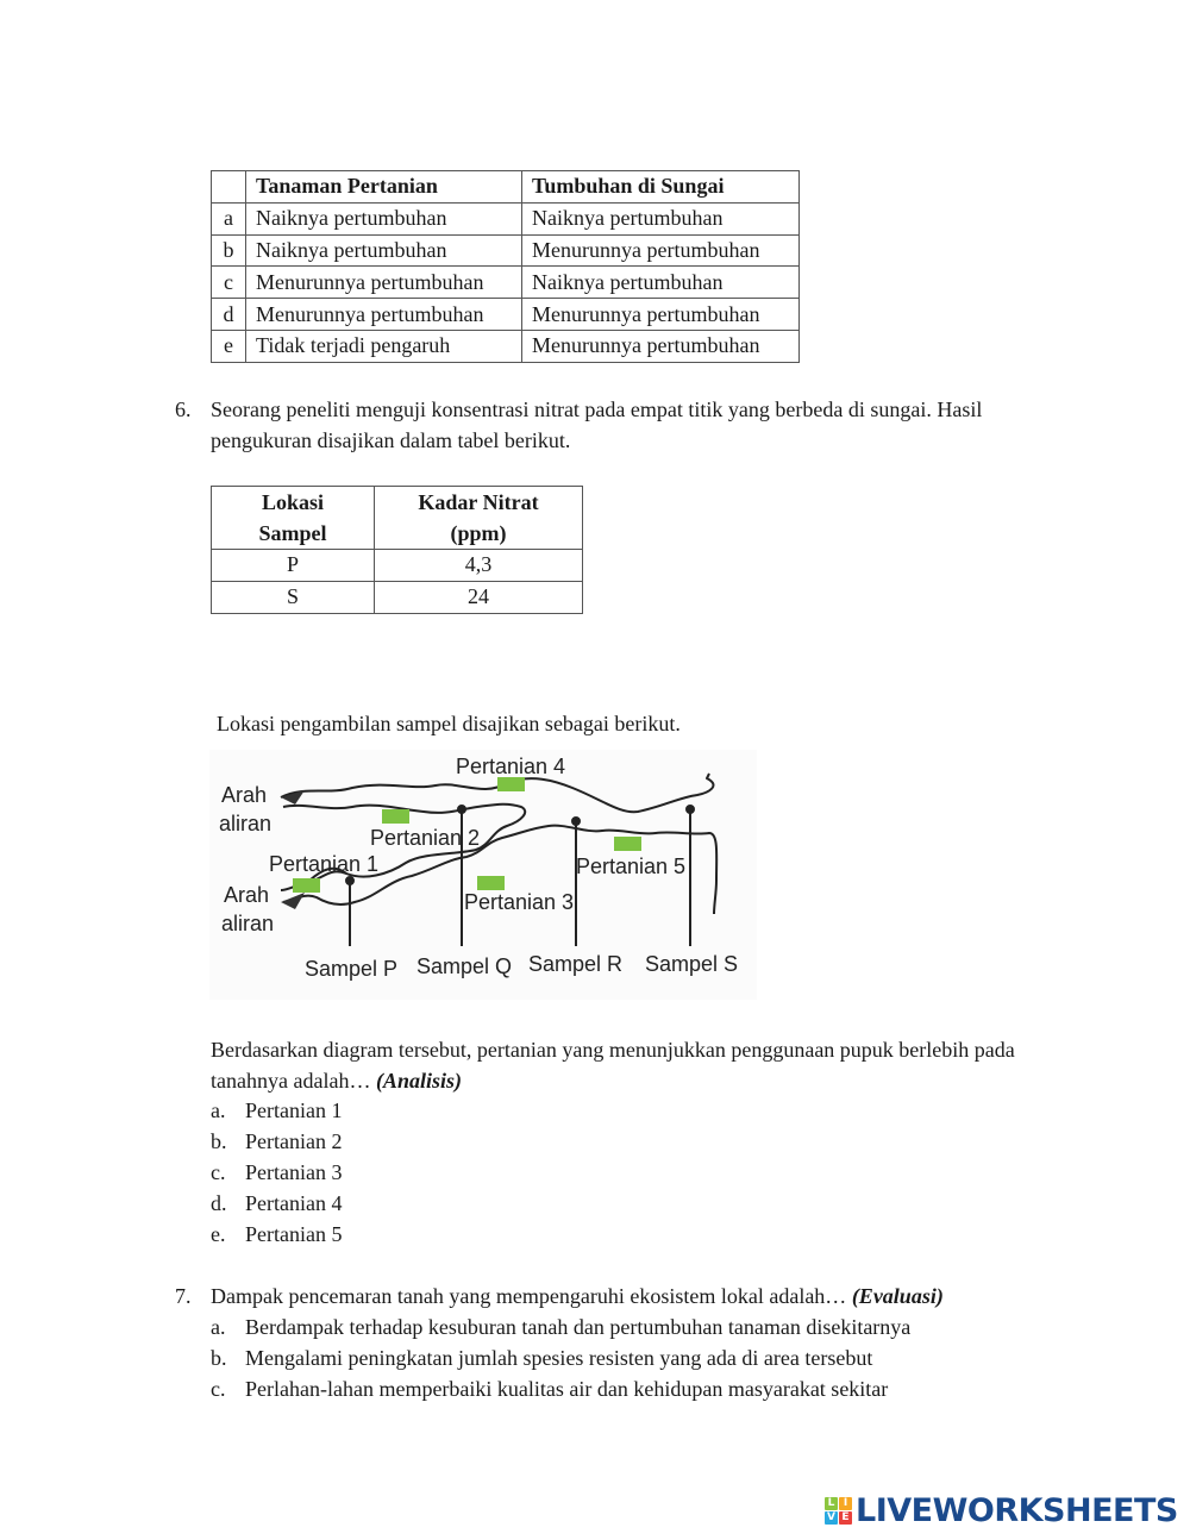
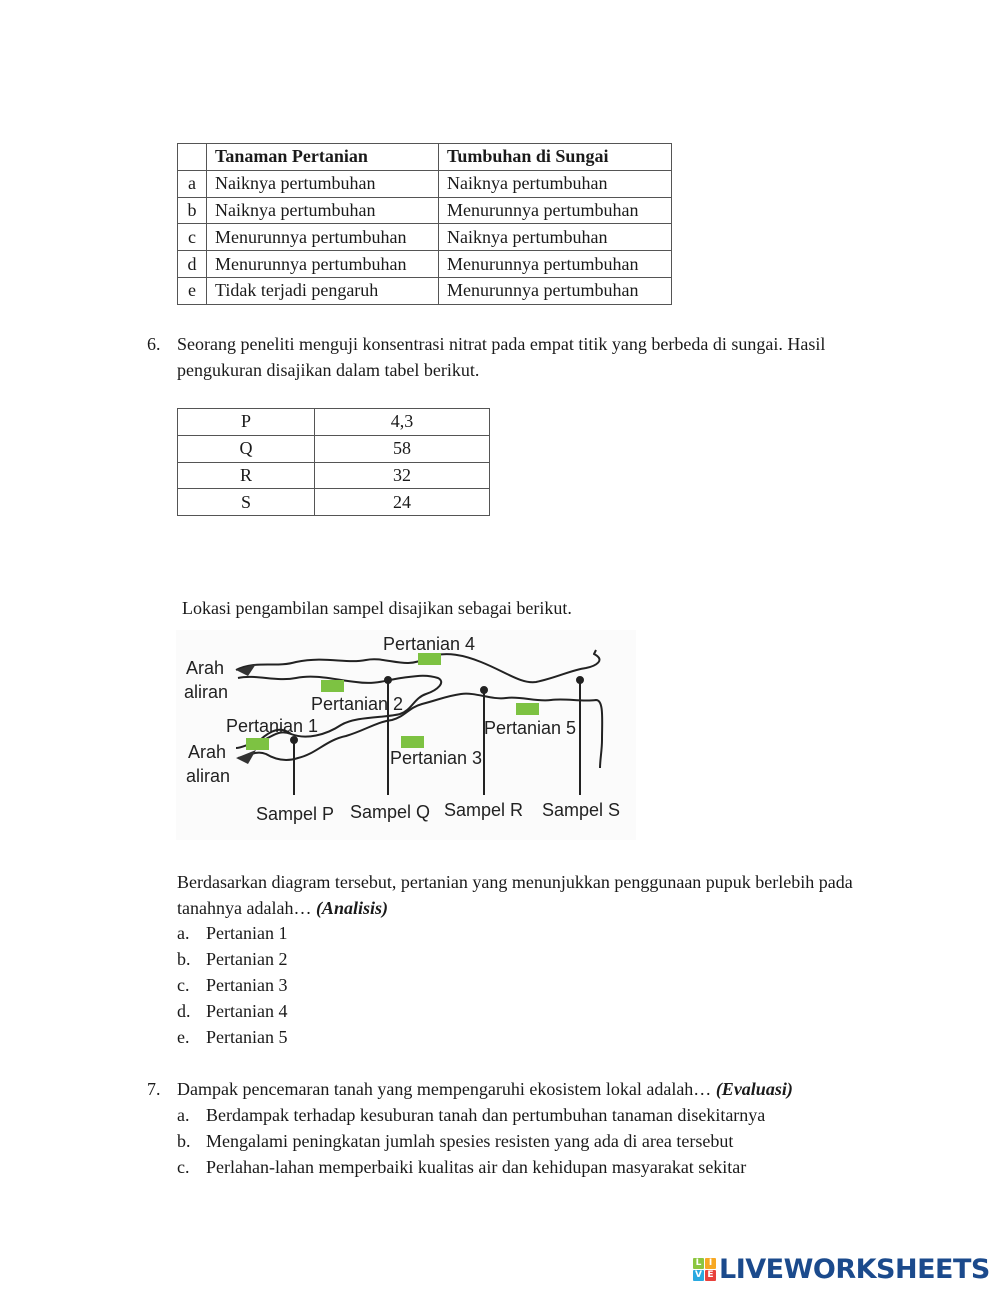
  	Tanaman Pertanian	Tumbuhan di Sungai
  a	Naiknya pertumbuhan	Naiknya pertumbuhan
  b	Naiknya pertumbuhan	Menurunnya pertumbuhan
  c	Menurunnya pertumbuhan	Naiknya pertumbuhan
  d	Menurunnya pertumbuhan	Menurunnya pertumbuhan
  e	Tidak terjadi pengaruh	Menurunnya pertumbuhan
  6.
  Seorang peneliti menguji konsentrasi nitrat pada empat titik yang berbeda di sungai. Hasil pengukuran disajikan dalam tabel berikut.
- Lokasi Sampel	Kadar Nitrat (ppm)
  P	4,3
+ Q	58
+ R	32
  S	24
  Lokasi pengambilan sampel disajikan sebagai berikut.
  Arah
  aliran
  Arah
  aliran
  Pertanian 1
  Pertanian 2
  Pertanian 3
  Pertanian 4
  Pertanian 5
  Sampel P
  Sampel Q
  Sampel R
  Sampel S
  Berdasarkan diagram tersebut, pertanian yang menunjukkan penggunaan pupuk berlebih pada tanahnya adalah… (Analisis)
  a. Pertanian 1
  b. Pertanian 2
  c. Pertanian 3
  d. Pertanian 4
  e. Pertanian 5
  7.
  Dampak pencemaran tanah yang mempengaruhi ekosistem lokal adalah… (Evaluasi)
  a. Berdampak terhadap kesuburan tanah dan pertumbuhan tanaman disekitarnya
  b. Mengalami peningkatan jumlah spesies resisten yang ada di area tersebut
  c. Perlahan-lahan memperbaiki kualitas air dan kehidupan masyarakat sekitar
  L
  I
  V
  E
  LIVEWORKSHEETS
